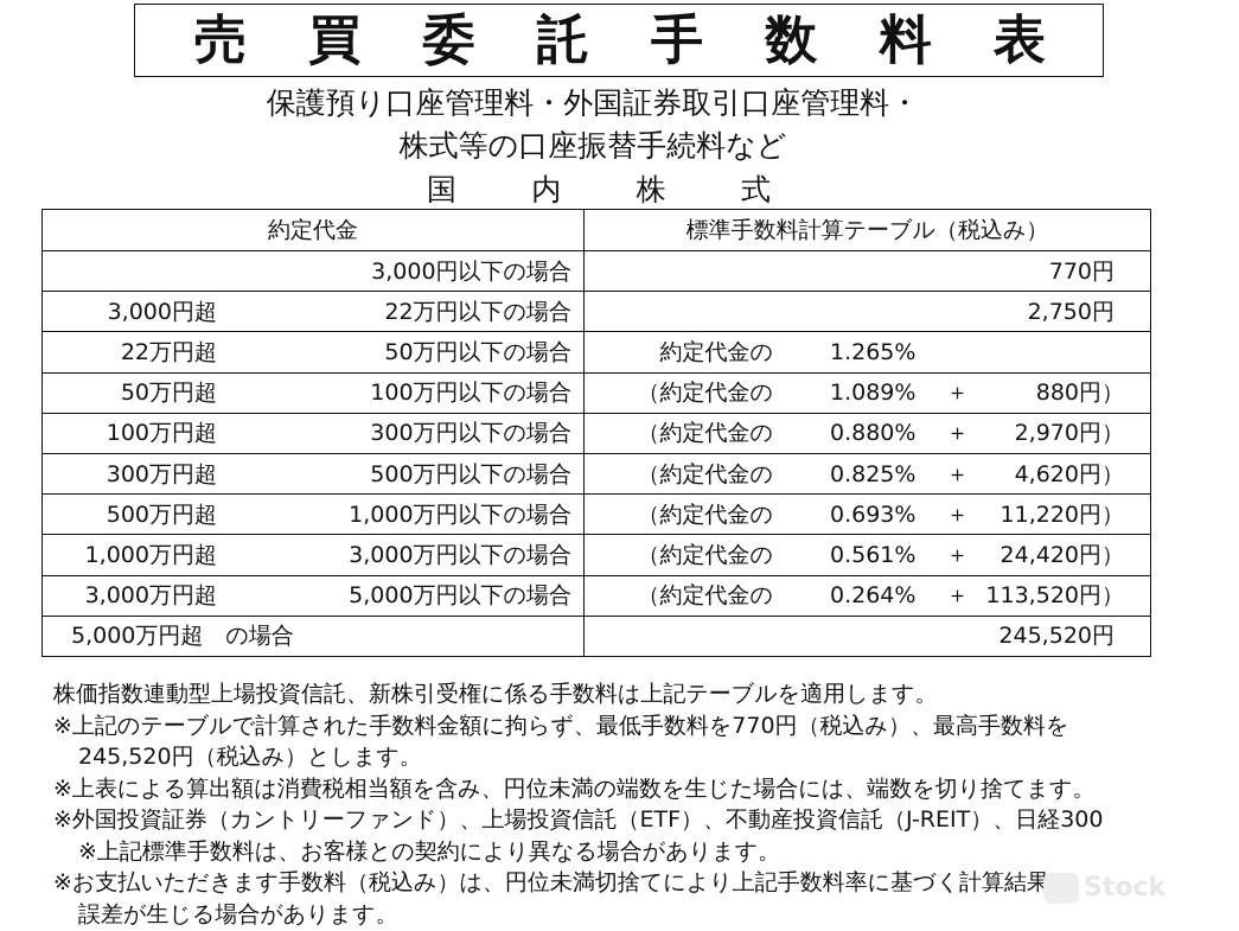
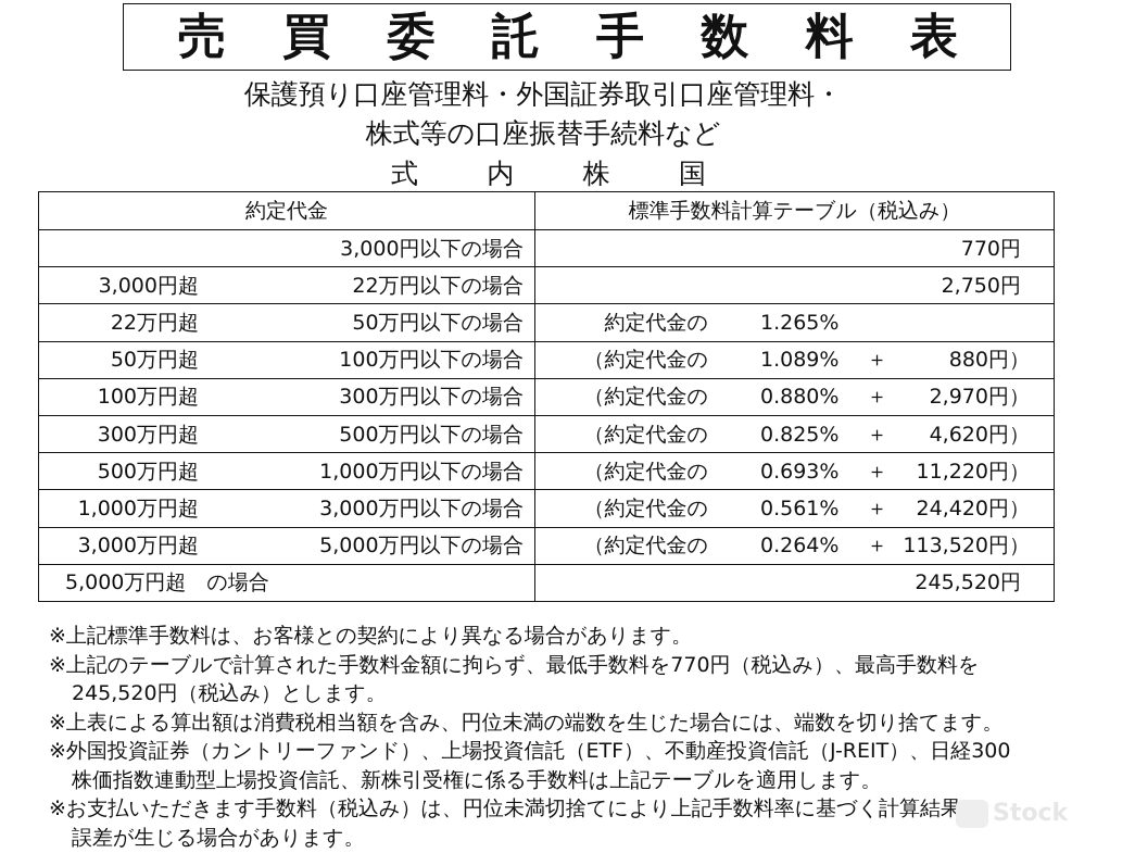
  売
  買
  委
  託
  手
  数
  料
  表
  保護預り口座管理料・外国証券取引口座管理料・
  株式等の口座振替手続料など
- 国
+ 式
  内
  株
- 式
+ 国
  約定代金	標準手数料計算テーブル（税込み）
  3,000円以下の場合	770円
  3,000円超 22万円以下の場合	2,750円
  22万円超 50万円以下の場合	約定代金の 1.265%
  50万円超 100万円以下の場合	（約定代金の 1.089% ＋ 880円）
  100万円超 300万円以下の場合	（約定代金の 0.880% ＋ 2,970円）
  300万円超 500万円以下の場合	（約定代金の 0.825% ＋ 4,620円）
  500万円超 1,000万円以下の場合	（約定代金の 0.693% ＋ 11,220円）
  1,000万円超 3,000万円以下の場合	（約定代金の 0.561% ＋ 24,420円）
  3,000万円超 5,000万円以下の場合	（約定代金の 0.264% ＋ 113,520円）
  5,000万円超 の場合	245,520円
- 株価指数連動型上場投資信託、新株引受権に係る手数料は上記テーブルを適用します。
+ ※上記標準手数料は、お客様との契約により異なる場合があります。
  ※上記のテーブルで計算された手数料金額に拘らず、最低手数料を770円（税込み）、最高手数料を
  245,520円（税込み）とします。
  ※上表による算出額は消費税相当額を含み、円位未満の端数を生じた場合には、端数を切り捨てます。
  ※外国投資証券（カントリーファンド）、上場投資信託（ETF）、不動産投資信託（J-REIT）、日経300
- ※上記標準手数料は、お客様との契約により異なる場合があります。
+ 株価指数連動型上場投資信託、新株引受権に係る手数料は上記テーブルを適用します。
  ※お支払いただきます手数料（税込み）は、円位未満切捨てにより上記手数料率に基づく計算結果
  誤差が生じる場合があります。
  Stock
